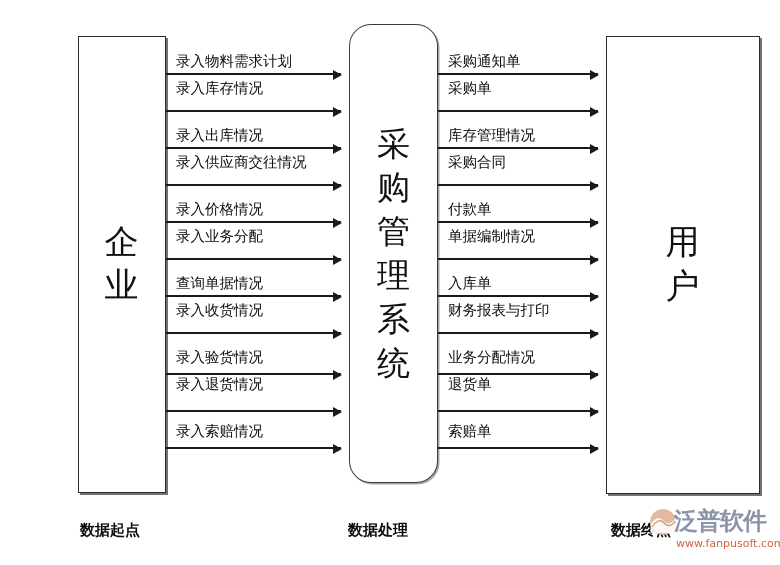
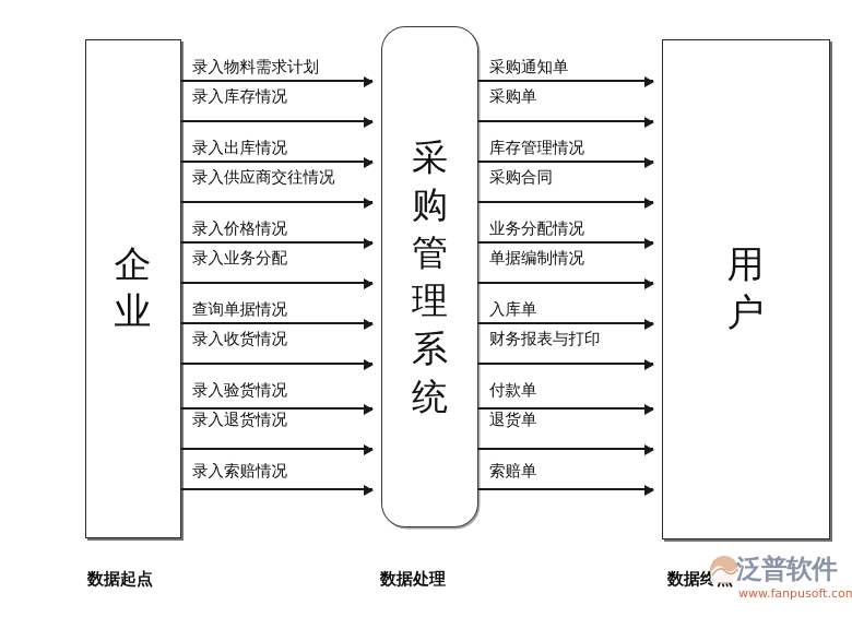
  企
  业
  采
  购
  管
  理
  系
  统
  用
  户
  录入物料需求计划
  录入库存情况
  录入出库情况
  录入供应商交往情况
  录入价格情况
  录入业务分配
  查询单据情况
  录入收货情况
  录入验货情况
  录入退货情况
  录入索赔情况
  采购通知单
  采购单
  库存管理情况
  采购合同
- 付款单
+ 业务分配情况
  单据编制情况
  入库单
  财务报表与打印
- 业务分配情况
+ 付款单
  退货单
  索赔单
  数据起点
  数据处理
  数据终
  泛普软件
  www.fanpusoft.com
